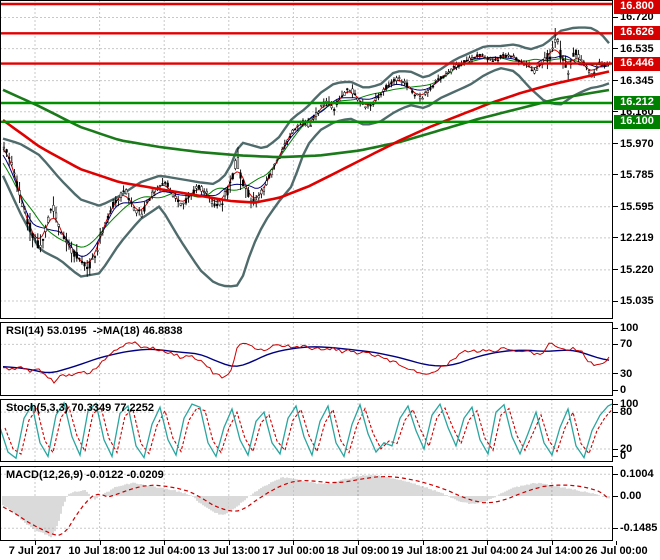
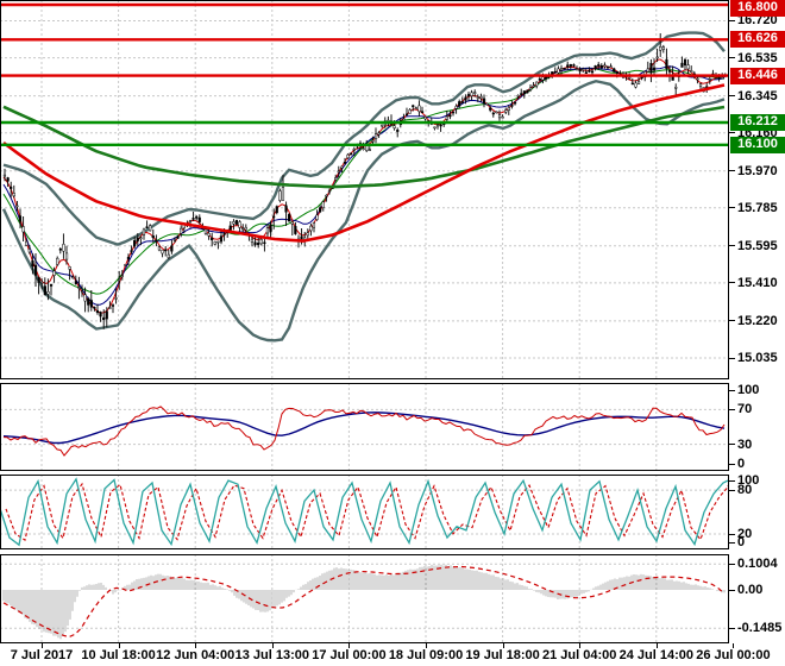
- RSI(14) 53.0195 ->MA(18) 46.8838
- Stoch(5,3,3) 70.3349 77.2252
- MACD(12,26,9) -0.0122 -0.0209
  16.800
  16.720
  16.626
  16.535
  16.446
  16.345
  16.212
  16.160
  16.100
  15.970
  15.785
  15.595
- 12.219
+ 15.410
  15.220
  15.035
  100
  70
  30
  0
  100
  80
  20
  0
  0.1004
  0.00
  -0.1485
  7 Jul 2017
  10 Jul 18:00
- 12 Jul 04:00
+ 12 Jun 04:00
  13 Jul 13:00
  17 Jul 00:00
  18 Jul 09:00
  19 Jul 18:00
  21 Jul 04:00
  24 Jul 14:00
  26 Jul 00:00
